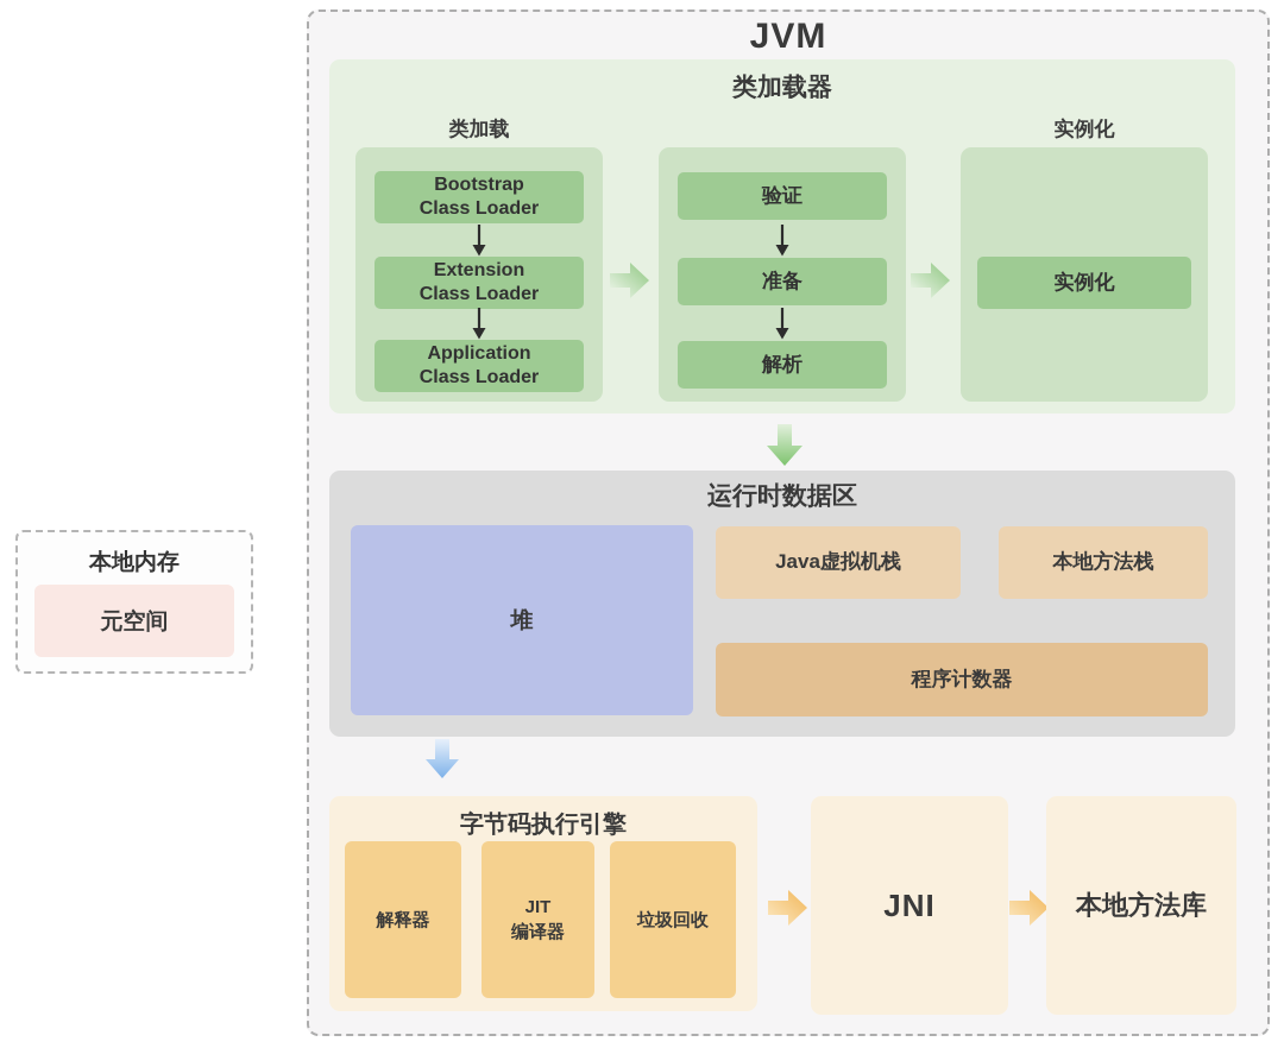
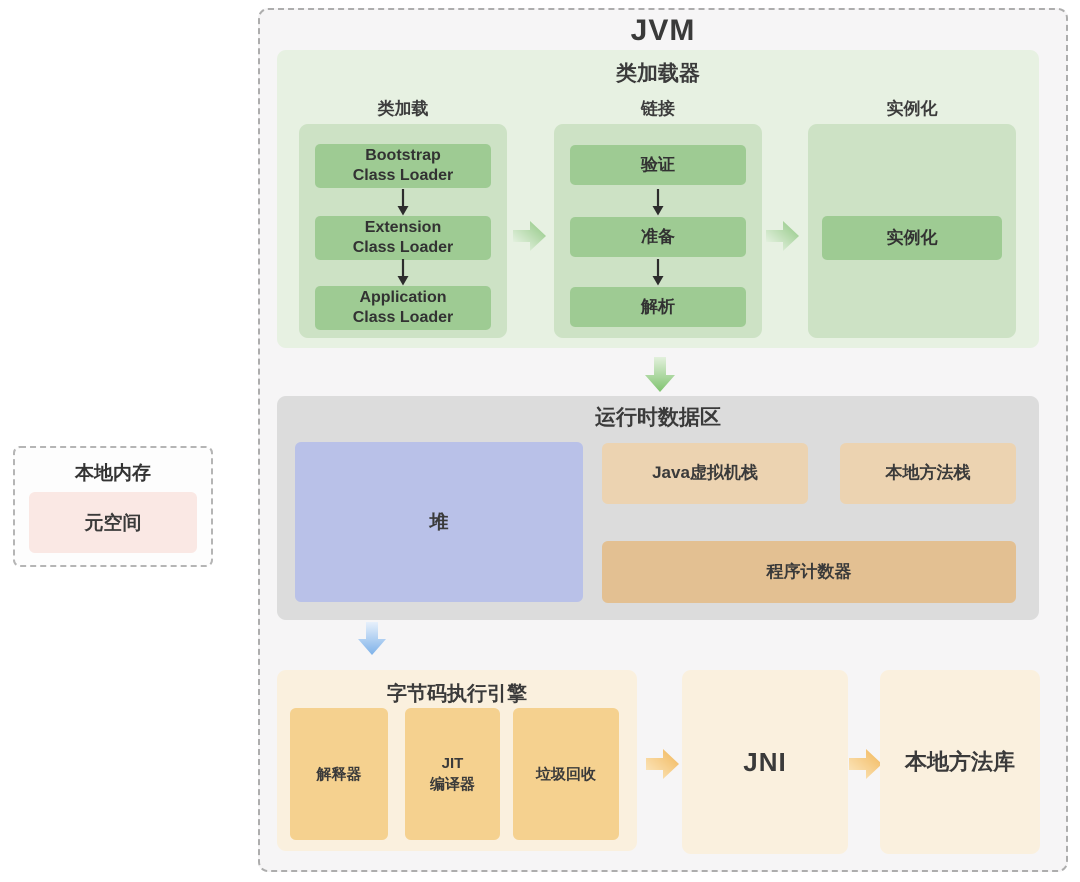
  本地内存
  元空间
  JVM
  类加载器
  类加载
+ 链接
  实例化
  Bootstrap
  Class Loader
  Extension
  Class Loader
  Application
  Class Loader
  验证
  准备
  解析
  实例化
  运行时数据区
  堆
  Java虚拟机栈
  本地方法栈
  程序计数器
  字节码执行引擎
  解释器
  JIT
  编译器
  垃圾回收
  JNI
  本地方法库
